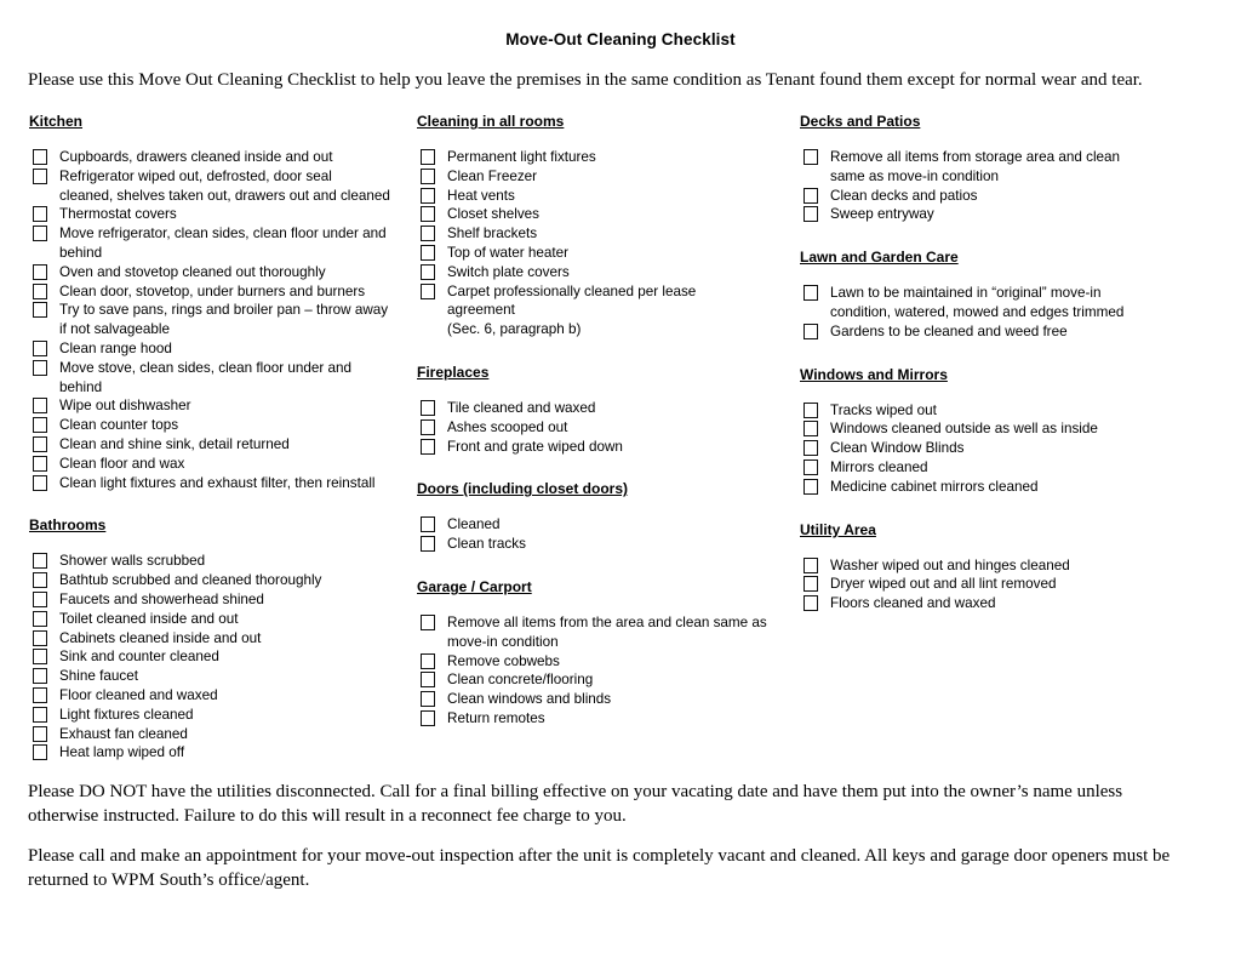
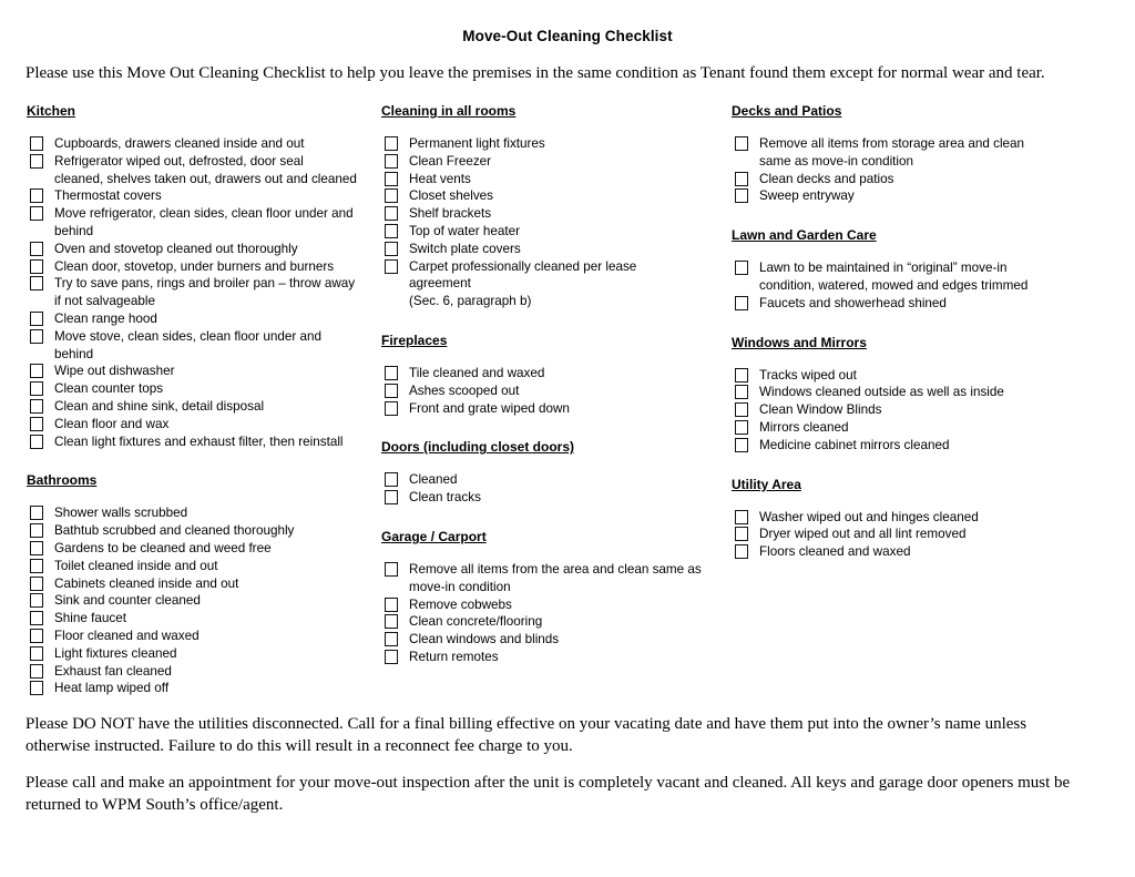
  Move-Out Cleaning Checklist
  Please use this Move Out Cleaning Checklist to help you leave the premises in the same condition as Tenant found them except for normal wear and tear.
  Kitchen
  Cupboards, drawers cleaned inside and out
  Refrigerator wiped out, defrosted, door seal
  cleaned, shelves taken out, drawers out and cleaned
  Thermostat covers
  Move refrigerator, clean sides, clean floor under and
  behind
  Oven and stovetop cleaned out thoroughly
  Clean door, stovetop, under burners and burners
  Try to save pans, rings and broiler pan – throw away
  if not salvageable
  Clean range hood
  Move stove, clean sides, clean floor under and
  behind
  Wipe out dishwasher
  Clean counter tops
- Clean and shine sink, detail returned
+ Clean and shine sink, detail disposal
  Clean floor and wax
  Clean light fixtures and exhaust filter, then reinstall
  Bathrooms
  Shower walls scrubbed
  Bathtub scrubbed and cleaned thoroughly
- Faucets and showerhead shined
+ Gardens to be cleaned and weed free
  Toilet cleaned inside and out
  Cabinets cleaned inside and out
  Sink and counter cleaned
  Shine faucet
  Floor cleaned and waxed
  Light fixtures cleaned
  Exhaust fan cleaned
  Heat lamp wiped off
  Cleaning in all rooms
  Permanent light fixtures
  Clean Freezer
  Heat vents
  Closet shelves
  Shelf brackets
  Top of water heater
  Switch plate covers
  Carpet professionally cleaned per lease
  agreement
  (Sec. 6, paragraph b)
  Fireplaces
  Tile cleaned and waxed
  Ashes scooped out
  Front and grate wiped down
  Doors (including closet doors)
  Cleaned
  Clean tracks
  Garage / Carport
  Remove all items from the area and clean same as
  move-in condition
  Remove cobwebs
  Clean concrete/flooring
  Clean windows and blinds
  Return remotes
  Decks and Patios
  Remove all items from storage area and clean
  same as move-in condition
  Clean decks and patios
  Sweep entryway
  Lawn and Garden Care
  Lawn to be maintained in “original” move-in
  condition, watered, mowed and edges trimmed
- Gardens to be cleaned and weed free
+ Faucets and showerhead shined
  Windows and Mirrors
  Tracks wiped out
  Windows cleaned outside as well as inside
  Clean Window Blinds
  Mirrors cleaned
  Medicine cabinet mirrors cleaned
  Utility Area
  Washer wiped out and hinges cleaned
  Dryer wiped out and all lint removed
  Floors cleaned and waxed
  Please DO NOT have the utilities disconnected. Call for a final billing effective on your vacating date and have them put into the owner’s name unless otherwise instructed. Failure to do this will result in a reconnect fee charge to you.
  Please call and make an appointment for your move-out inspection after the unit is completely vacant and cleaned. All keys and garage door openers must be returned to WPM South’s office/agent.
